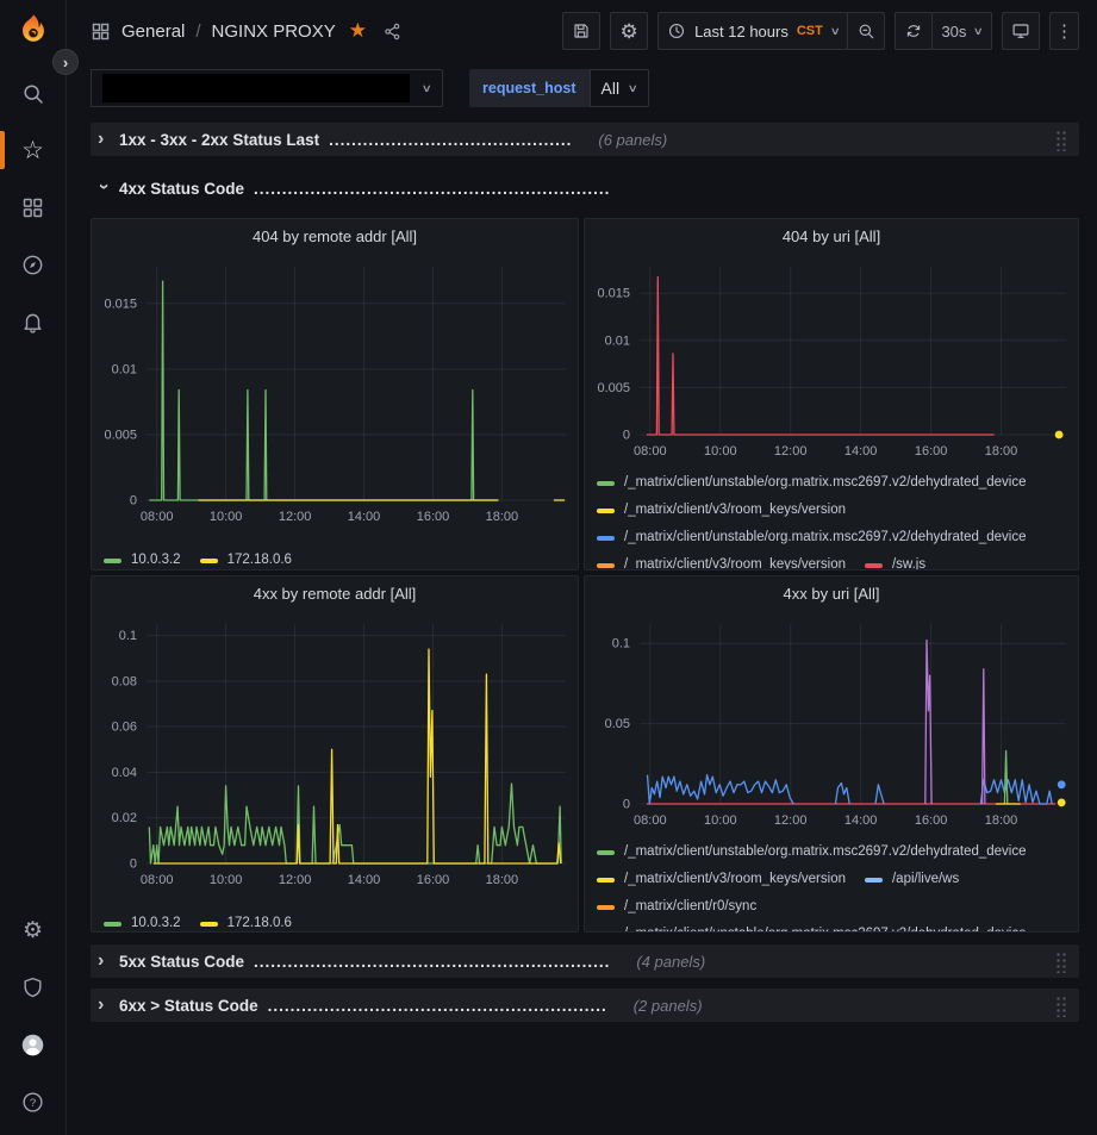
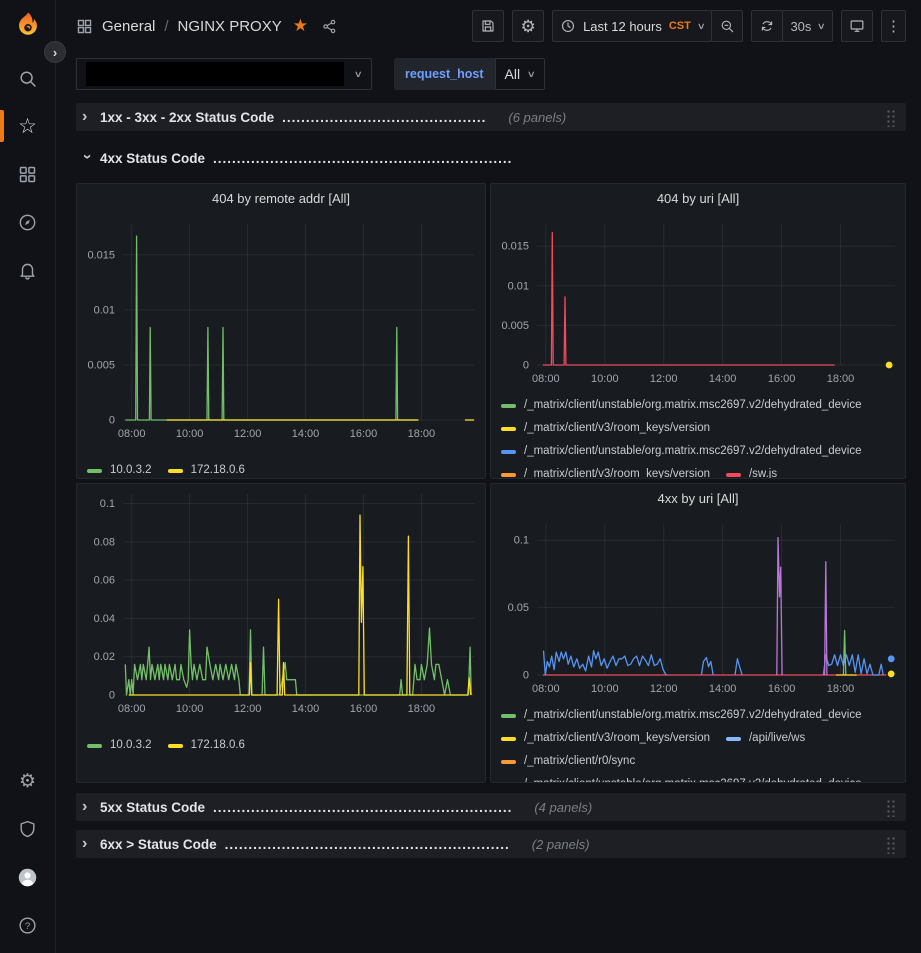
  ›
  ☆
  ⚙
  ?
  General
  /
  NGINX PROXY
  ★
  ⚙
  Last 12 hours
  CST
  ∨
  30s
  ∨
  ⋮
  ∨
  request_host
  All
  ∨
  ›
- 1xx - 3xx - 2xx Status Last
+ 1xx - 3xx - 2xx Status Code
  ...........................................
  (6 panels)
  4xx Status Code
  ...............................................................
  404 by remote addr [All]
  0
  0.005
  0.01
  0.015
  08:00
  10:00
  12:00
  14:00
  16:00
  18:00
  10.0.3.2
  172.18.0.6
  404 by uri [All]
  0
  0.005
  0.01
  0.015
  08:00
  10:00
  12:00
  14:00
  16:00
  18:00
  /_matrix/client/unstable/org.matrix.msc2697.v2/dehydrated_device
  /_matrix/client/v3/room_keys/version
  /_matrix/client/unstable/org.matrix.msc2697.v2/dehydrated_device
  /_matrix/client/v3/room_keys/version
  /sw.js
- 4xx by remote addr [All]
  0
  0.02
  0.04
  0.06
  0.08
  0.1
  08:00
  10:00
  12:00
  14:00
  16:00
  18:00
  10.0.3.2
  172.18.0.6
  4xx by uri [All]
  0
  0.05
  0.1
  08:00
  10:00
  12:00
  14:00
  16:00
  18:00
  /_matrix/client/unstable/org.matrix.msc2697.v2/dehydrated_device
  /_matrix/client/v3/room_keys/version
  /api/live/ws
  /_matrix/client/r0/sync
  ›
  5xx Status Code
  ...............................................................
  (4 panels)
  ›
  6xx > Status Code
  ............................................................
  (2 panels)
